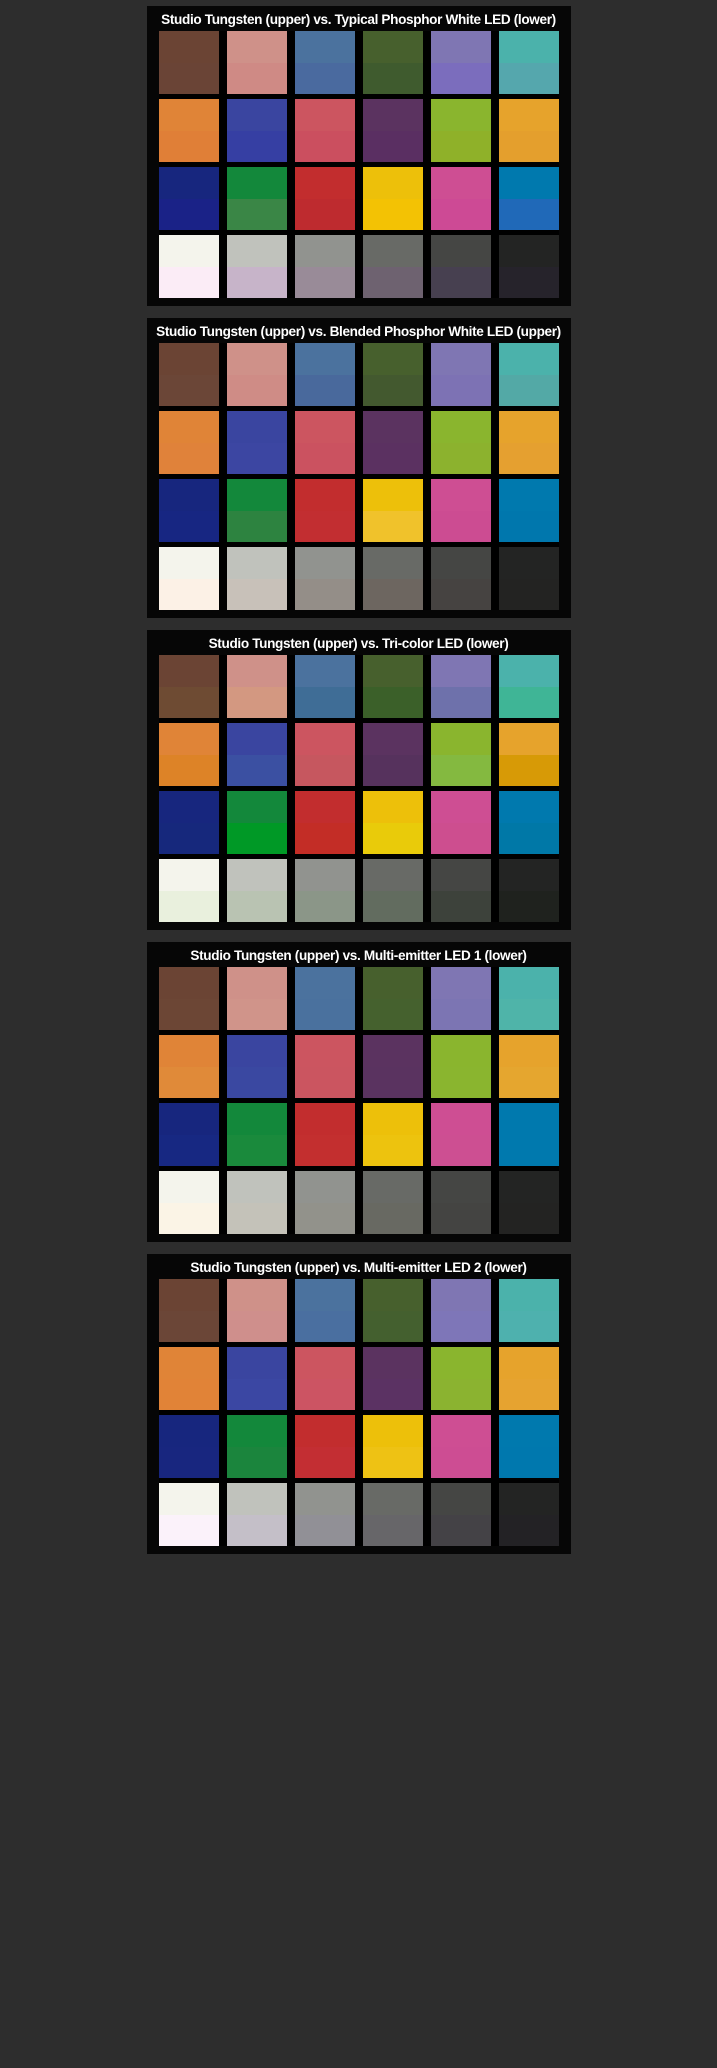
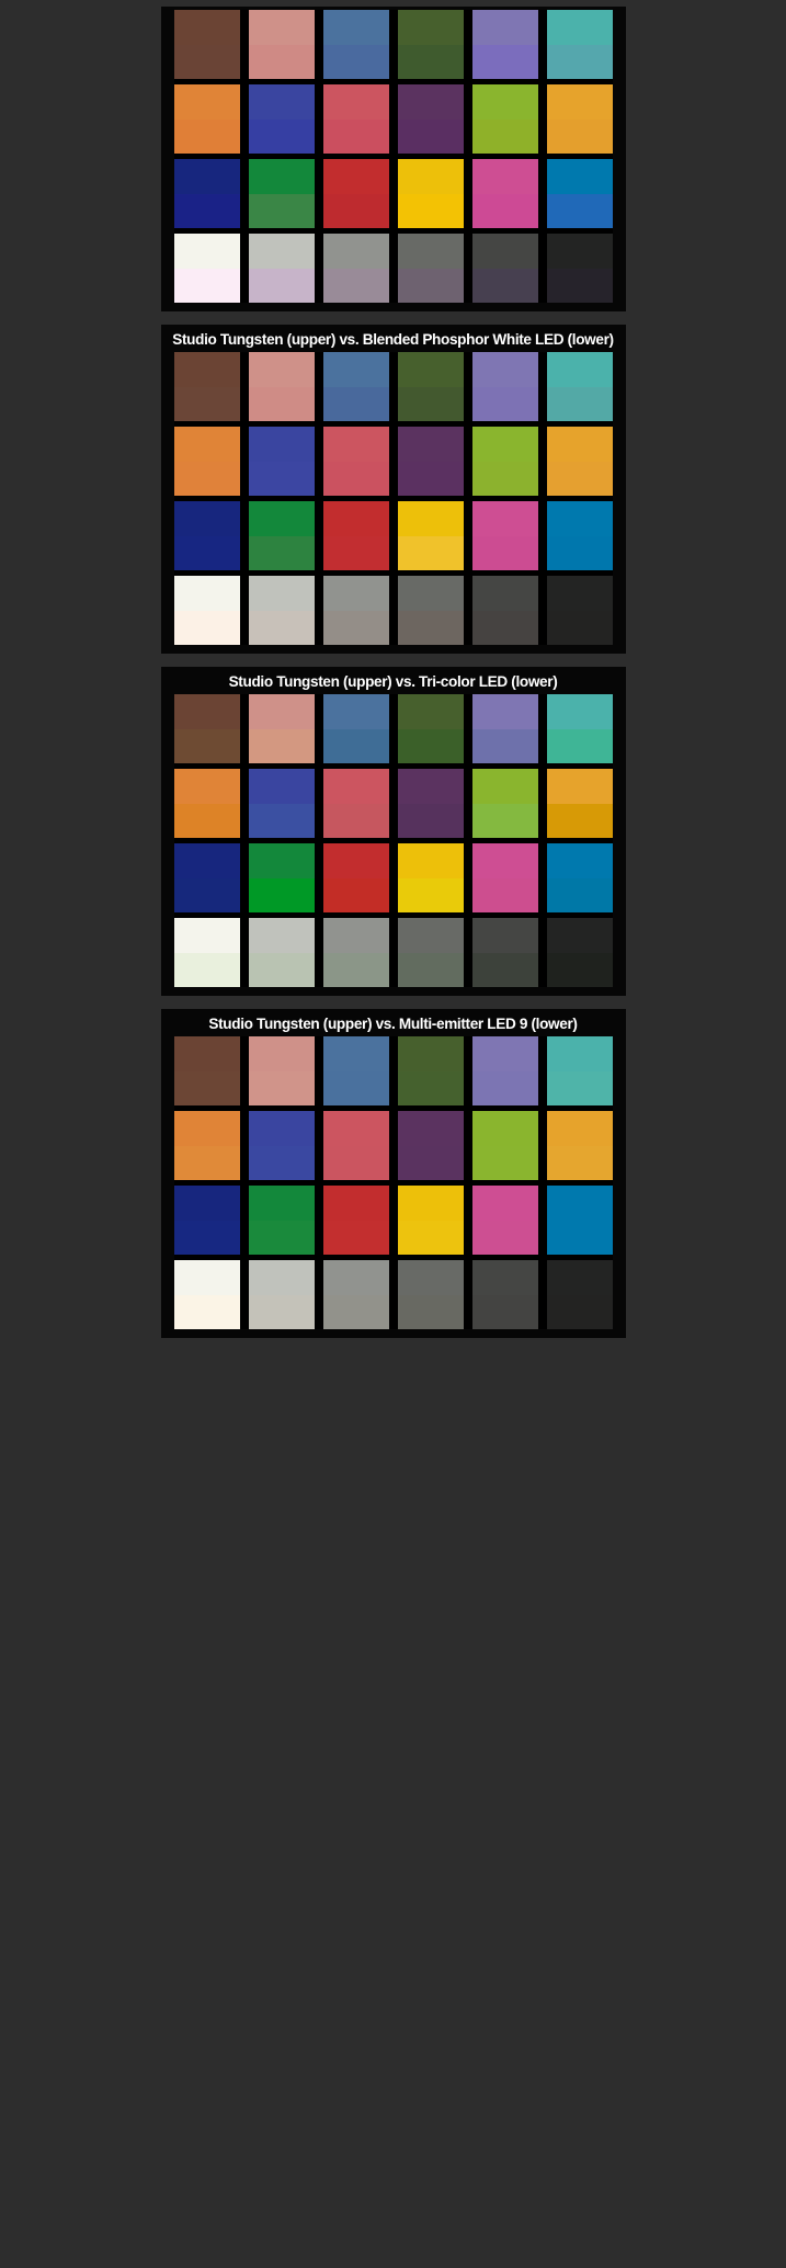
- Studio Tungsten (upper) vs. Typical Phosphor White LED (lower)
- Studio Tungsten (upper) vs. Blended Phosphor White LED (upper)
+ Studio Tungsten (upper) vs. Blended Phosphor White LED (lower)
  Studio Tungsten (upper) vs. Tri-color LED (lower)
- Studio Tungsten (upper) vs. Multi-emitter LED 1 (lower)
+ Studio Tungsten (upper) vs. Multi-emitter LED 9 (lower)
- Studio Tungsten (upper) vs. Multi-emitter LED 2 (lower)
